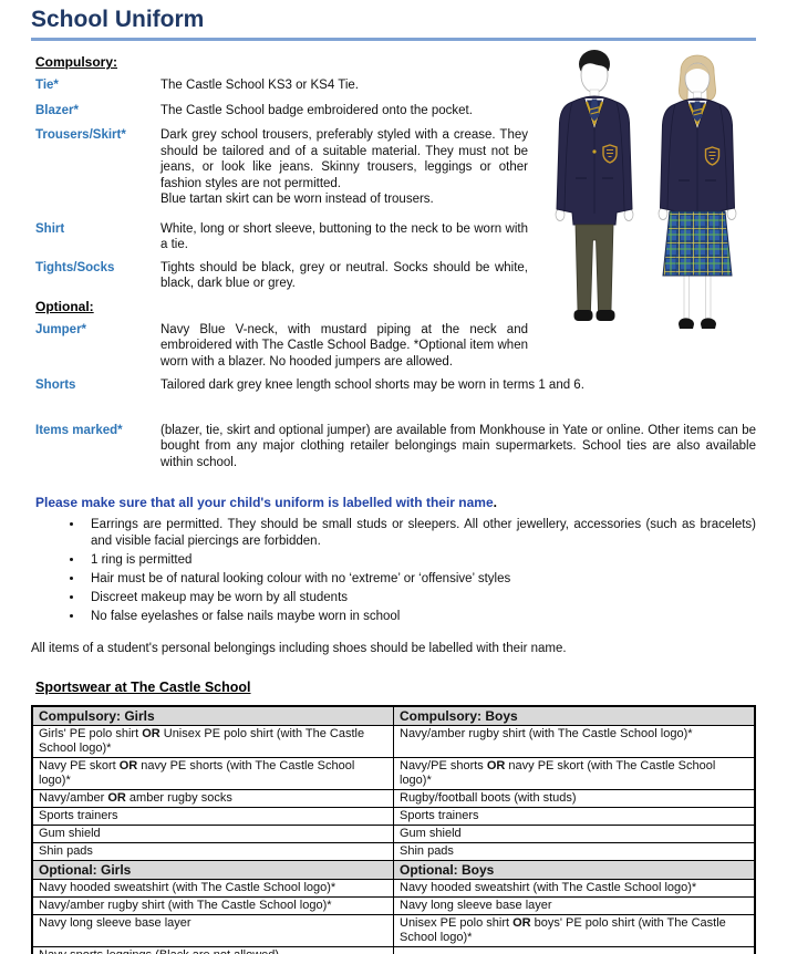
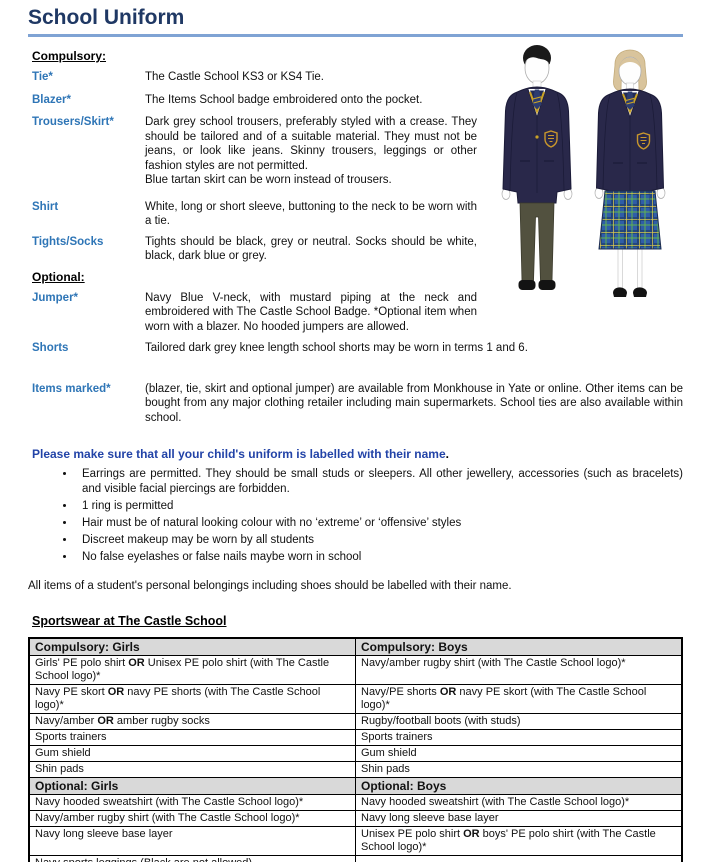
  School Uniform
  Compulsory:
  Tie*
  The Castle School KS3 or KS4 Tie.
  Blazer*
- The Castle School badge embroidered onto the pocket.
+ The Items School badge embroidered onto the pocket.
  Trousers/Skirt*
  Dark grey school trousers, preferably styled with a crease. They should be tailored and of a suitable material. They must not be jeans, or look like jeans. Skinny trousers, leggings or other fashion styles are not permitted.
  Blue tartan skirt can be worn instead of trousers.
  Shirt
  White, long or short sleeve, buttoning to the neck to be worn with a tie.
  Tights/Socks
  Tights should be black, grey or neutral. Socks should be white, black, dark blue or grey.
  Optional:
  Jumper*
  Navy Blue V-neck, with mustard piping at the neck and embroidered with The Castle School Badge. *Optional item when worn with a blazer. No hooded jumpers are allowed.
  Shorts
  Tailored dark grey knee length school shorts may be worn in terms 1 and 6.
  Items marked*
- (blazer, tie, skirt and optional jumper) are available from Monkhouse in Yate or online. Other items can be bought from any major clothing retailer belongings main supermarkets. School ties are also available within school.
+ (blazer, tie, skirt and optional jumper) are available from Monkhouse in Yate or online. Other items can be bought from any major clothing retailer including main supermarkets. School ties are also available within school.
  Please make sure that all your child's uniform is labelled with their name.
  Earrings are permitted. They should be small studs or sleepers. All other jewellery, accessories (such as bracelets) and visible facial piercings are forbidden.
  1 ring is permitted
  Hair must be of natural looking colour with no ‘extreme’ or ‘offensive’ styles
  Discreet makeup may be worn by all students
  No false eyelashes or false nails maybe worn in school
  All items of a student's personal belongings including shoes should be labelled with their name.
  Sportswear at The Castle School
  Compulsory: Girls	Compulsory: Boys
  Girls' PE polo shirt OR Unisex PE polo shirt (with The Castle School logo)*	Navy/amber rugby shirt (with The Castle School logo)*
  Navy PE skort OR navy PE shorts (with The Castle School logo)*	Navy/PE shorts OR navy PE skort (with The Castle School logo)*
  Navy/amber OR amber rugby socks	Rugby/football boots (with studs)
  Sports trainers	Sports trainers
  Gum shield	Gum shield
  Shin pads	Shin pads
  Optional: Girls	Optional: Boys
  Navy hooded sweatshirt (with The Castle School logo)*	Navy hooded sweatshirt (with The Castle School logo)*
  Navy/amber rugby shirt (with The Castle School logo)*	Navy long sleeve base layer
  Navy long sleeve base layer	Unisex PE polo shirt OR boys' PE polo shirt (with The Castle School logo)*
